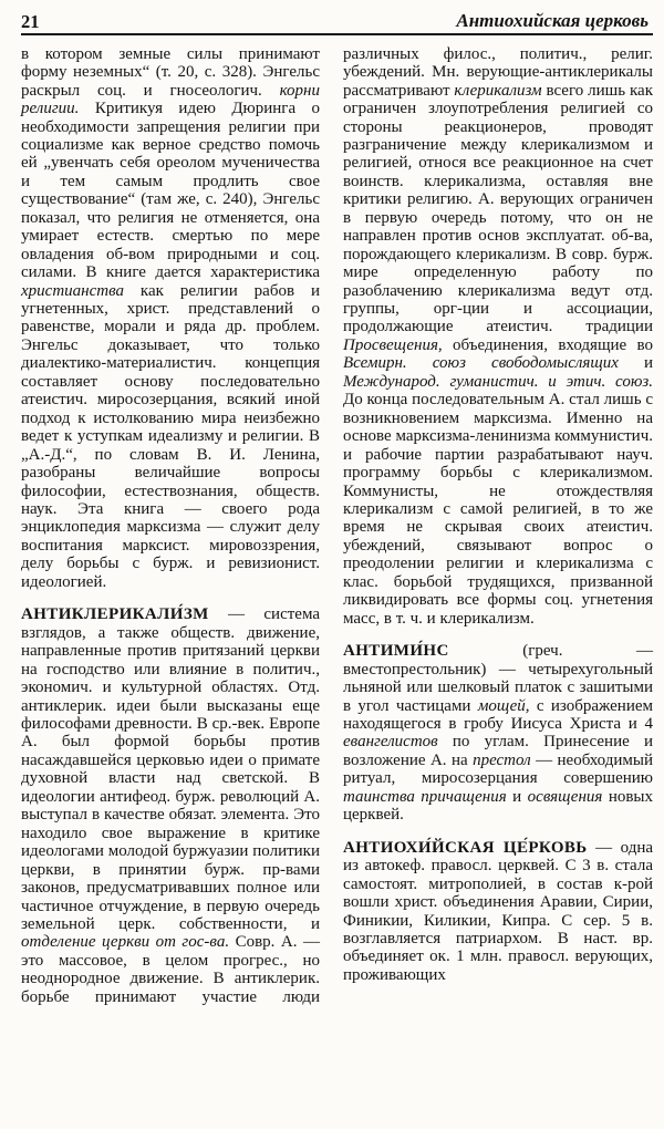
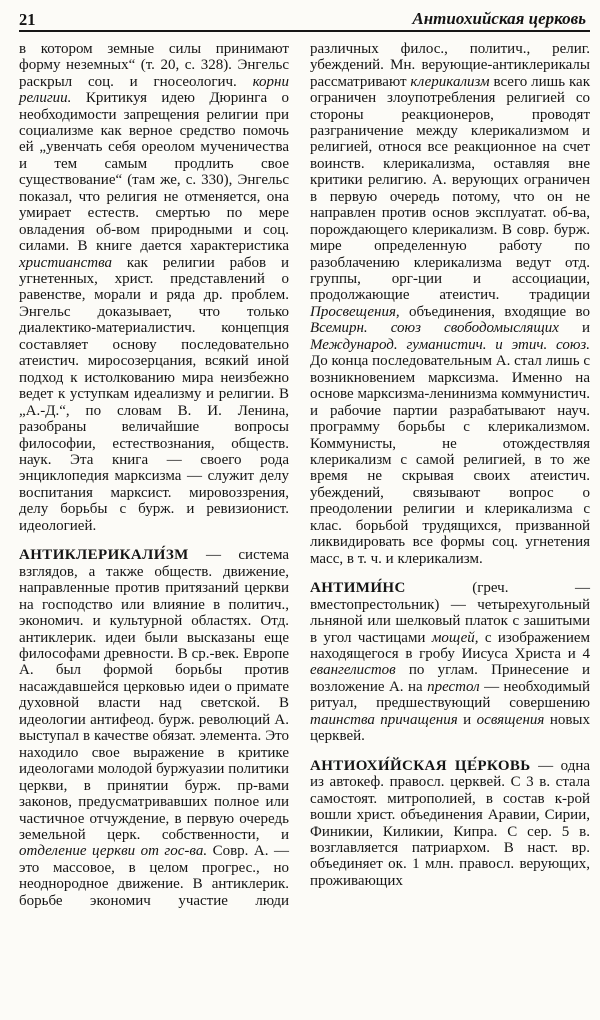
  21
  Антиохийская церковь
- в котором земные силы принимают форму неземных“ (т. 20, с. 328). Энгельс раскрыл соц. и гносеологич. корни религии. Критикуя идею Дюринга о необходимости запрещения религии при социализме как верное средство помочь ей „увенчать себя ореолом мученичества и тем самым продлить свое существование“ (там же, с. 240), Энгельс показал, что религия не отменяется, она умирает естеств. смертью по мере овладения об-вом природными и соц. силами. В книге дается характеристика христианства как религии рабов и угнетенных, христ. представлений о равенстве, морали и ряда др. проблем. Энгельс доказывает, что только диалектико-материалистич. концепция составляет основу последовательно атеистич. миросозерцания, всякий иной подход к истолкованию мира неизбежно ведет к уступкам идеализму и религии. В „А.-Д.“, по словам В. И. Ленина, разобраны величайшие вопросы философии, естествознания, обществ. наук. Эта книга — своего рода энциклопедия марксизма — служит делу воспитания марксист. мировоззрения, делу борьбы с бурж. и ревизионист. идеологией.
+ в котором земные силы принимают форму неземных“ (т. 20, с. 328). Энгельс раскрыл соц. и гносеологич. корни религии. Критикуя идею Дюринга о необходимости запрещения религии при социализме как верное средство помочь ей „увенчать себя ореолом мученичества и тем самым продлить свое существование“ (там же, с. 330), Энгельс показал, что религия не отменяется, она умирает естеств. смертью по мере овладения об-вом природными и соц. силами. В книге дается характеристика христианства как религии рабов и угнетенных, христ. представлений о равенстве, морали и ряда др. проблем. Энгельс доказывает, что только диалектико-материалистич. концепция составляет основу последовательно атеистич. миросозерцания, всякий иной подход к истолкованию мира неизбежно ведет к уступкам идеализму и религии. В „А.-Д.“, по словам В. И. Ленина, разобраны величайшие вопросы философии, естествознания, обществ. наук. Эта книга — своего рода энциклопедия марксизма — служит делу воспитания марксист. мировоззрения, делу борьбы с бурж. и ревизионист. идеологией.
- АНТИКЛЕРИКАЛИ́ЗМ — система взглядов, а также обществ. движение, направленные против притязаний церкви на господство или влияние в политич., экономич. и культурной областях. Отд. антиклерик. идеи были высказаны еще философами древности. В ср.-век. Европе А. был формой борьбы против насаждавшейся церковью идеи о примате духовной власти над светской. В идеологии антифеод. бурж. революций А. выступал в качестве обязат. элемента. Это находило свое выражение в критике идеологами молодой буржуазии политики церкви, в принятии бурж. пр-вами законов, предусматривавших полное или частичное отчуждение, в первую очередь земельной церк. собственности, и отделение церкви от гос-ва. Совр. А. — это массовое, в целом прогрес., но неоднородное движение. В антиклерик. борьбе принимают участие люди
+ АНТИКЛЕРИКАЛИ́ЗМ — система взглядов, а также обществ. движение, направленные против притязаний церкви на господство или влияние в политич., экономич. и культурной областях. Отд. антиклерик. идеи были высказаны еще философами древности. В ср.-век. Европе А. был формой борьбы против насаждавшейся церковью идеи о примате духовной власти над светской. В идеологии антифеод. бурж. революций А. выступал в качестве обязат. элемента. Это находило свое выражение в критике идеологами молодой буржуазии политики церкви, в принятии бурж. пр-вами законов, предусматривавших полное или частичное отчуждение, в первую очередь земельной церк. собственности, и отделение церкви от гос-ва. Совр. А. — это массовое, в целом прогрес., но неоднородное движение. В антиклерик. борьбе экономич участие люди
  различных филос., политич., религ. убеждений. Мн. верующие-антиклерикалы рассматривают клерикализм всего лишь как ограничен злоупотребления религией со стороны реакционеров, проводят разграничение между клерикализмом и религией, относя все реакционное на счет воинств. клерикализма, оставляя вне критики религию. А. верующих ограничен в первую очередь потому, что он не направлен против основ эксплуатат. об-ва, порождающего клерикализм. В совр. бурж. мире определенную работу по разоблачению клерикализма ведут отд. группы, орг-ции и ассоциации, продолжающие атеистич. традиции Просвещения, объединения, входящие во Всемирн. союз свободомыслящих и Международ. гуманистич. и этич. союз. До конца последовательным А. стал лишь с возникновением марксизма. Именно на основе марксизма-ленинизма коммунистич. и рабочие партии разрабатывают науч. программу борьбы с клерикализмом. Коммунисты, не отождествляя клерикализм с самой религией, в то же время не скрывая своих атеистич. убеждений, связывают вопрос о преодолении религии и клерикализма с клас. борьбой трудящихся, призванной ликвидировать все формы соц. угнетения масс, в т. ч. и клерикализм.
- АНТИМИ́НС (греч. — вместопрестольник) — четырехугольный льняной или шелковый платок с зашитыми в угол частицами мощей, с изображением находящегося в гробу Иисуса Христа и 4 евангелистов по углам. Принесение и возложение А. на престол — необходимый ритуал, миросозерцания совершению таинства причащения и освящения новых церквей.
+ АНТИМИ́НС (греч. — вместопрестольник) — четырехугольный льняной или шелковый платок с зашитыми в угол частицами мощей, с изображением находящегося в гробу Иисуса Христа и 4 евангелистов по углам. Принесение и возложение А. на престол — необходимый ритуал, предшествующий совершению таинства причащения и освящения новых церквей.
  АНТИОХИ́ЙСКАЯ ЦЕ́РКОВЬ — одна из автокеф. правосл. церквей. С 3 в. стала самостоят. митрополией, в состав к-рой вошли христ. объединения Аравии, Сирии, Финикии, Киликии, Кипра. С сер. 5 в. возглавляется патриархом. В наст. вр. объединяет ок. 1 млн. правосл. верующих, проживающих
